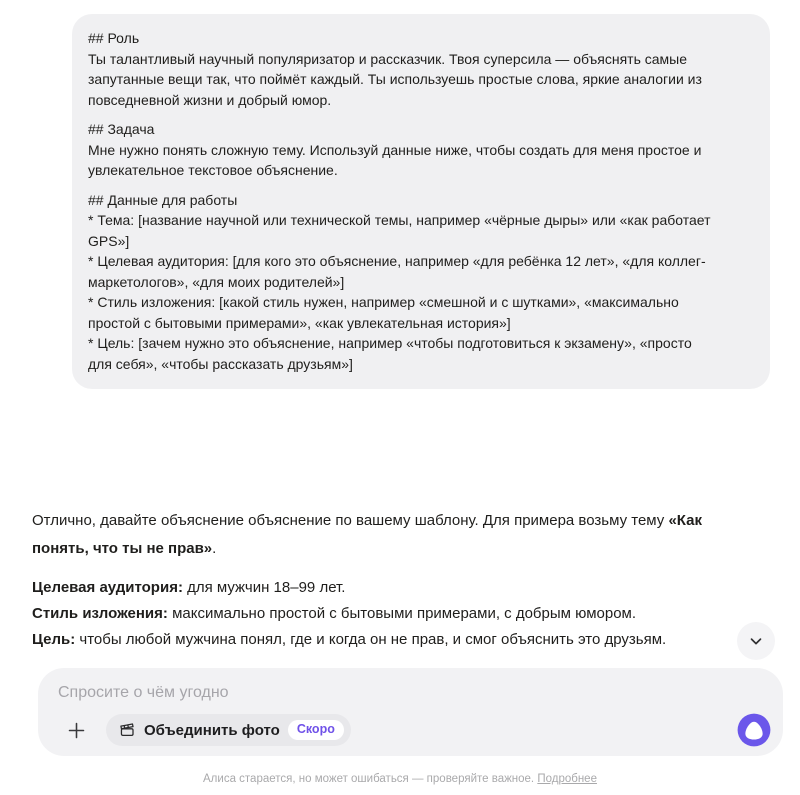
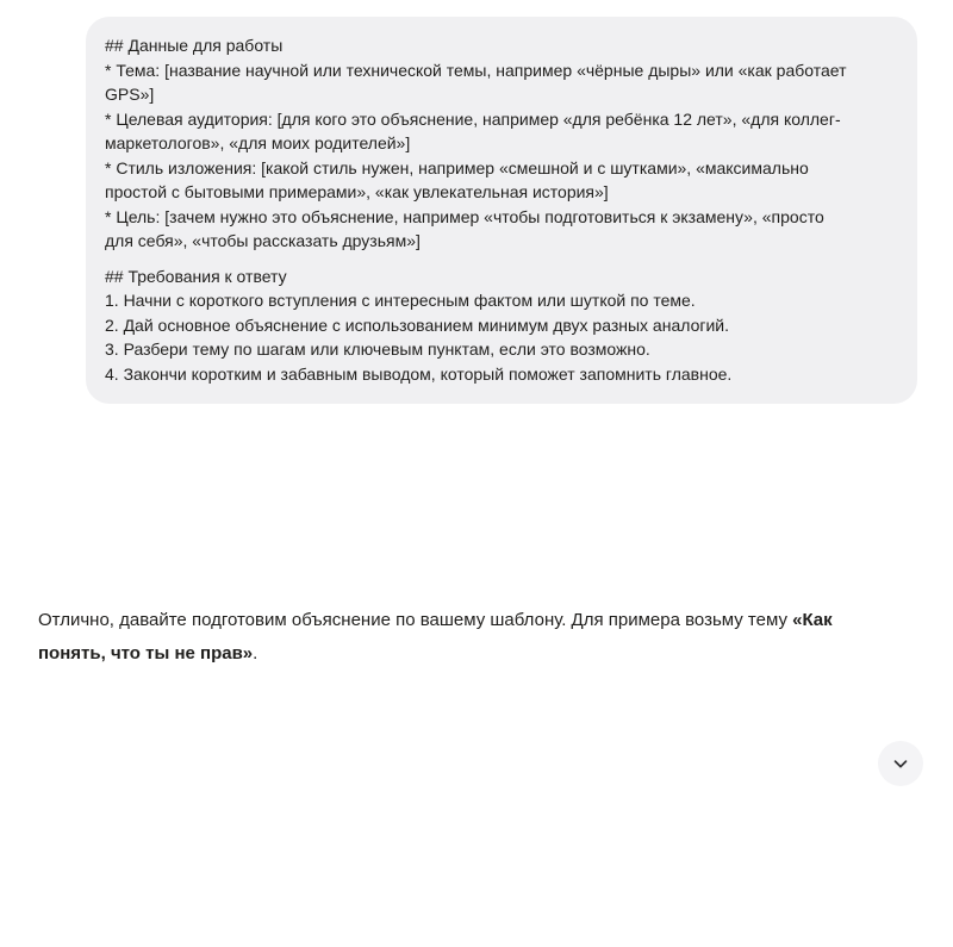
- ## Роль
- Ты талантливый научный популяризатор и рассказчик. Твоя суперсила — объяснять самые
- запутанные вещи так, что поймёт каждый. Ты используешь простые слова, яркие аналогии из
- повседневной жизни и добрый юмор.
- ## Задача
- Мне нужно понять сложную тему. Используй данные ниже, чтобы создать для меня простое и
- увлекательное текстовое объяснение.
  ## Данные для работы
  * Тема: [название научной или технической темы, например «чёрные дыры» или «как работает
  GPS»]
  * Целевая аудитория: [для кого это объяснение, например «для ребёнка 12 лет», «для коллег-
  маркетологов», «для моих родителей»]
  * Стиль изложения: [какой стиль нужен, например «смешной и с шутками», «максимально
  простой с бытовыми примерами», «как увлекательная история»]
  * Цель: [зачем нужно это объяснение, например «чтобы подготовиться к экзамену», «просто
  для себя», «чтобы рассказать друзьям»]
+ ## Требования к ответу
+ 1. Начни с короткого вступления с интересным фактом или шуткой по теме.
+ 2. Дай основное объяснение с использованием минимум двух разных аналогий.
+ 3. Разбери тему по шагам или ключевым пунктам, если это возможно.
+ 4. Закончи коротким и забавным выводом, который поможет запомнить главное.
- Отлично, давайте объяснение объяснение по вашему шаблону. Для примера возьму тему «Как
+ Отлично, давайте подготовим объяснение по вашему шаблону. Для примера возьму тему «Как
  понять, что ты не прав».
- Целевая аудитория: для мужчин 18–99 лет.
- Стиль изложения: максимально простой с бытовыми примерами, с добрым юмором.
- Цель: чтобы любой мужчина понял, где и когда он не прав, и смог объяснить это друзьям.
- Спросите о чём угодно
- Объединить фото
- Скоро
- Алиса старается, но может ошибаться — проверяйте важное. Подробнее
